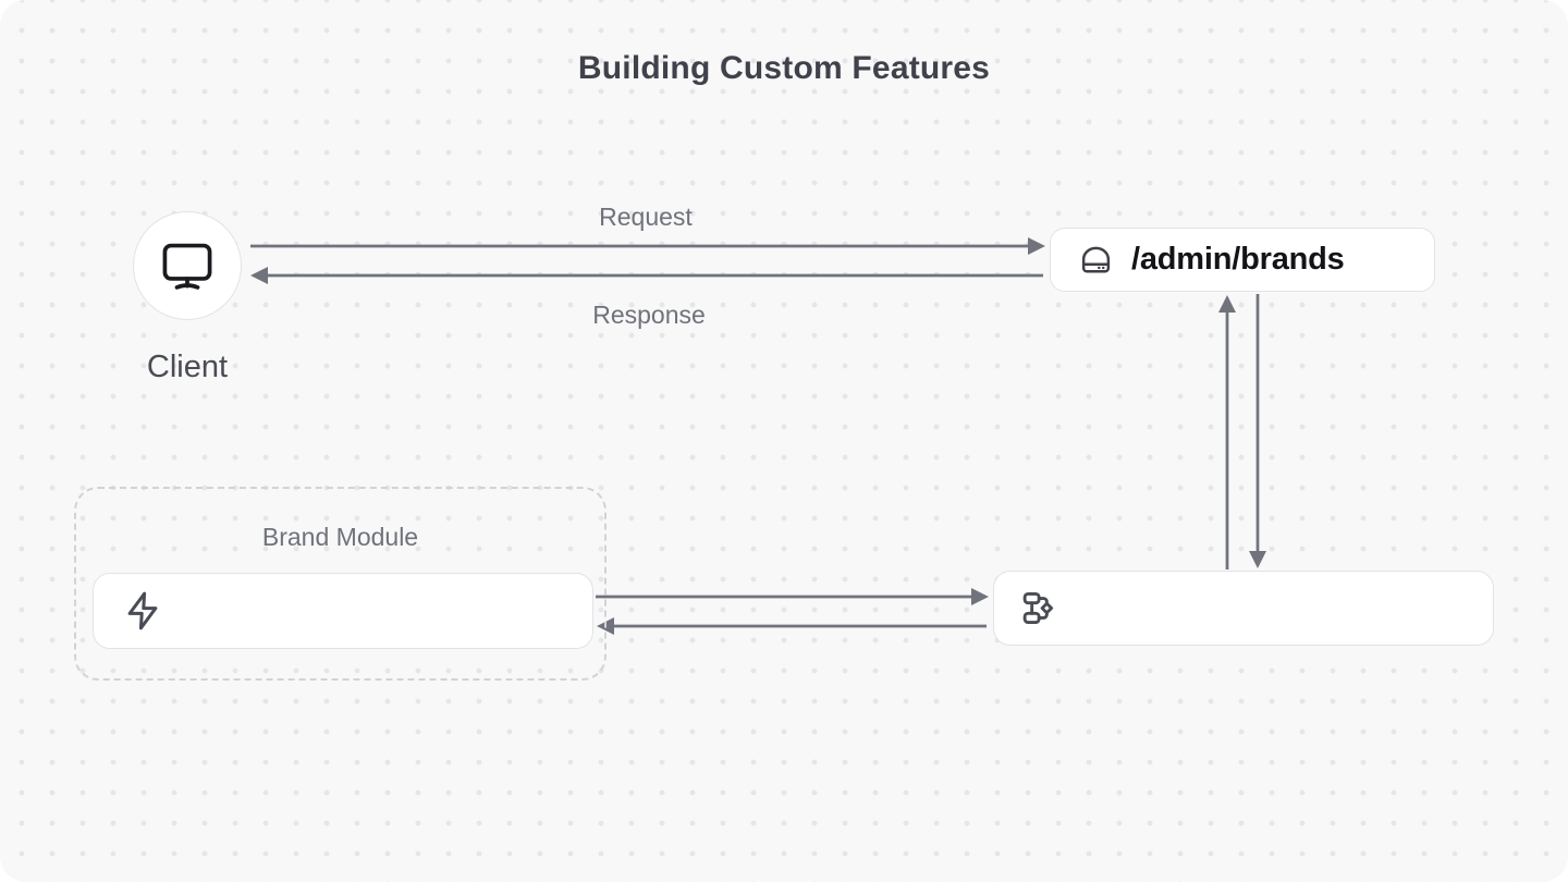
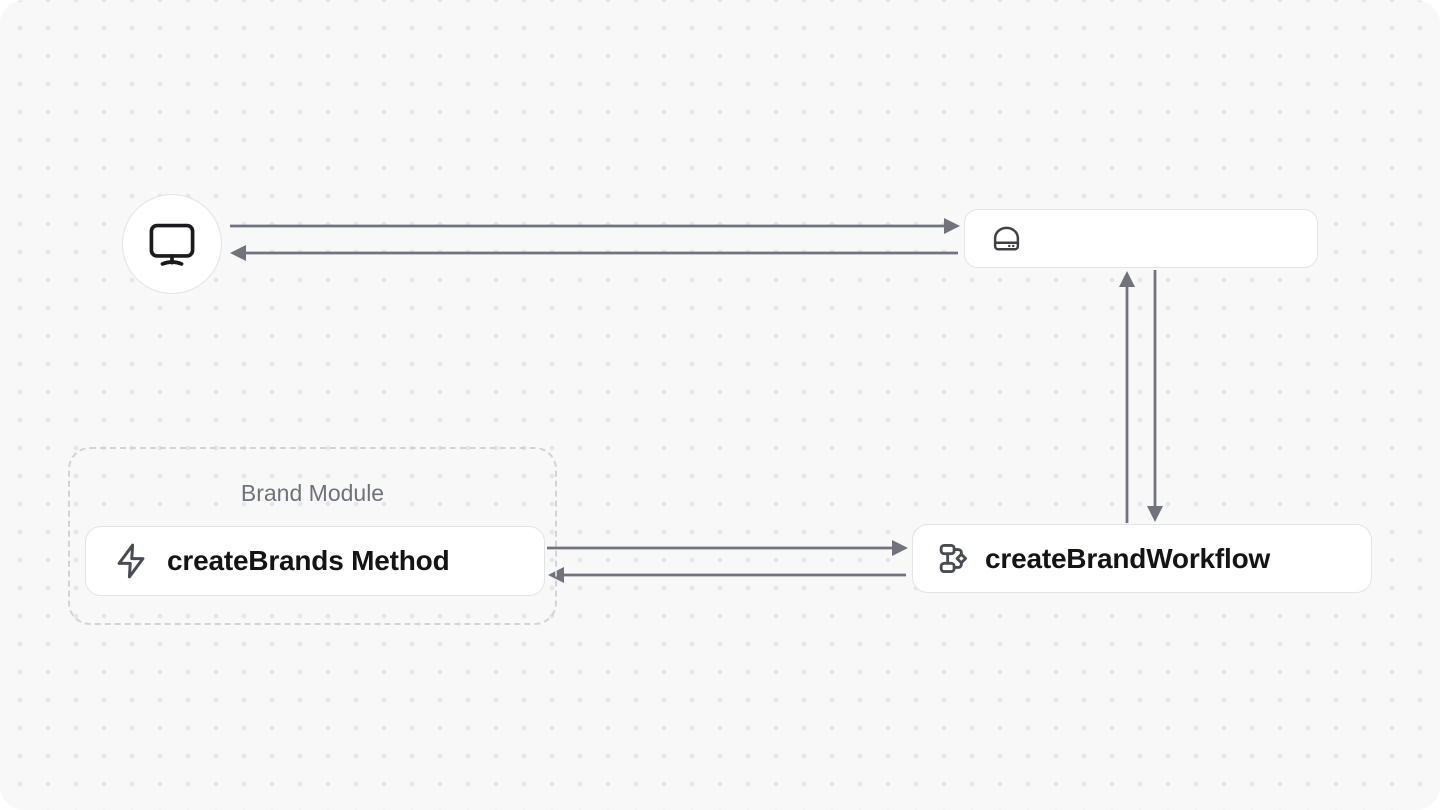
- Building Custom Features
- Request
- Response
- Client
- /admin/brands
  Brand Module
+ createBrands Method
+ createBrandWorkflow
